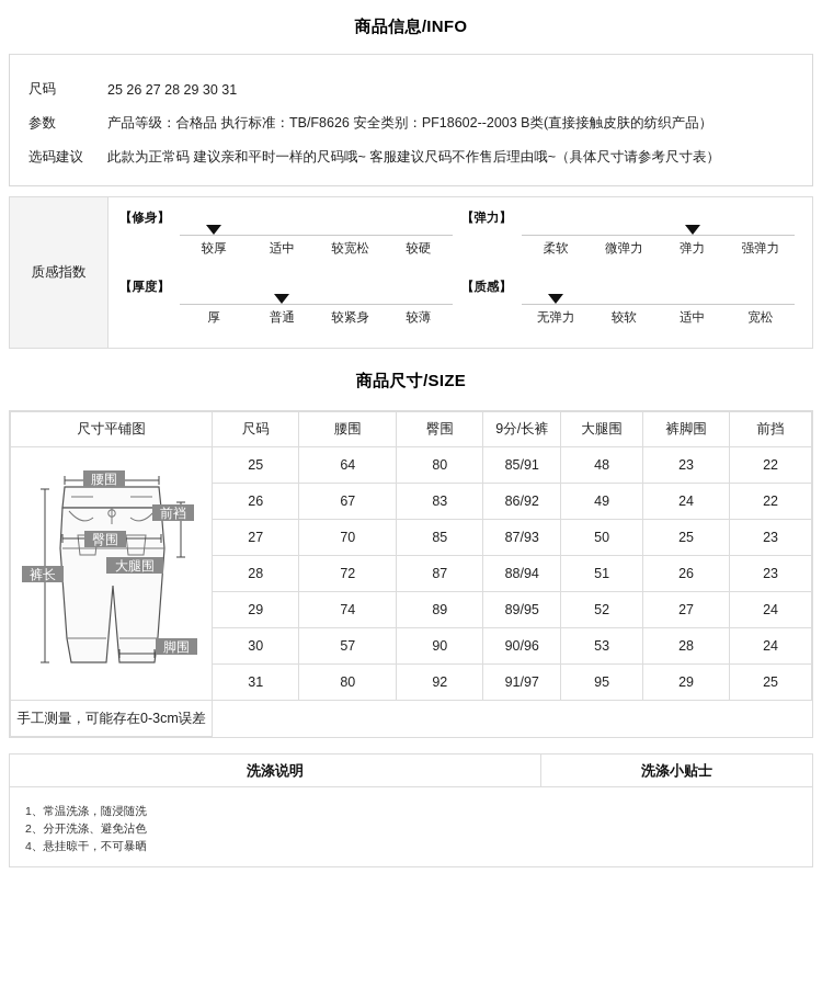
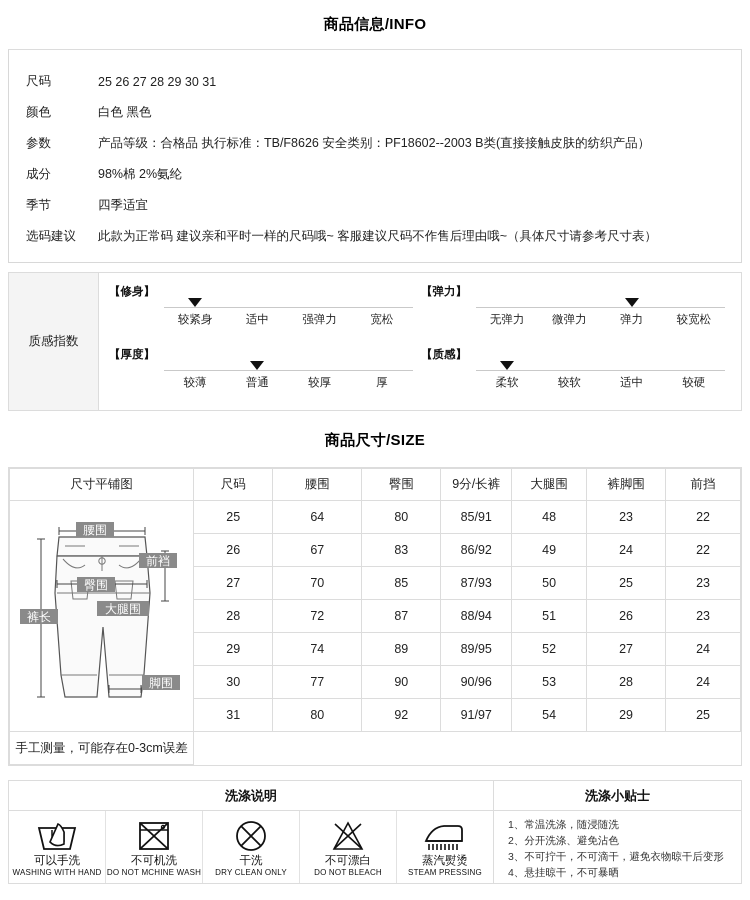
  商品信息/INFO
  尺码
  25 26 27 28 29 30 31
+ 颜色
+ 白色 黑色
  参数
  产品等级：合格品 执行标准：TB/F8626 安全类别：PF18602--2003 B类(直接接触皮肤的纺织产品）
+ 成分
+ 98%棉 2%氨纶
+ 季节
+ 四季适宜
  选码建议
  此款为正常码 建议亲和平时一样的尺码哦~ 客服建议尺码不作售后理由哦~（具体尺寸请参考尺寸表）
  质感指数
  【修身】
- 较厚
+ 较紧身
  适中
- 较宽松
+ 强弹力
- 较硬
+ 宽松
  【弹力】
- 柔软
+ 无弹力
  微弹力
  弹力
- 强弹力
+ 较宽松
  【厚度】
- 厚
+ 较薄
  普通
- 较紧身
+ 较厚
- 较薄
+ 厚
  【质感】
- 无弹力
+ 柔软
  较软
  适中
- 宽松
+ 较硬
  商品尺寸/SIZE
  尺寸平铺图	尺码	腰围	臀围	9分/长裤	大腿围	裤脚围	前挡
  腰围 臀围 前裆 大腿围 裤长 脚围	25	64	80	85/91	48	23	22
  26	67	83	86/92	49	24	22
  27	70	85	87/93	50	25	23
  28	72	87	88/94	51	26	23
  29	74	89	89/95	52	27	24
- 30	57	90	90/96	53	28	24
+ 30	77	90	90/96	53	28	24
- 31	80	92	91/97	95	29	25
+ 31	80	92	91/97	54	29	25
  手工测量，可能存在0-3cm误差
  洗涤说明
  洗涤小贴士
+ 可以手洗
+ WASHING WITH HAND
+ 不可机洗
+ DO NOT MCHINE WASH
+ 干洗
+ DRY CLEAN ONLY
+ 不可漂白
+ DO NOT BLEACH
+ 蒸汽熨烫
+ STEAM PRESSING
  1、常温洗涤，随浸随洗
  2、分开洗涤、避免沾色
+ 3、不可拧干，不可滴干，避免衣物晾干后变形
  4、悬挂晾干，不可暴晒
